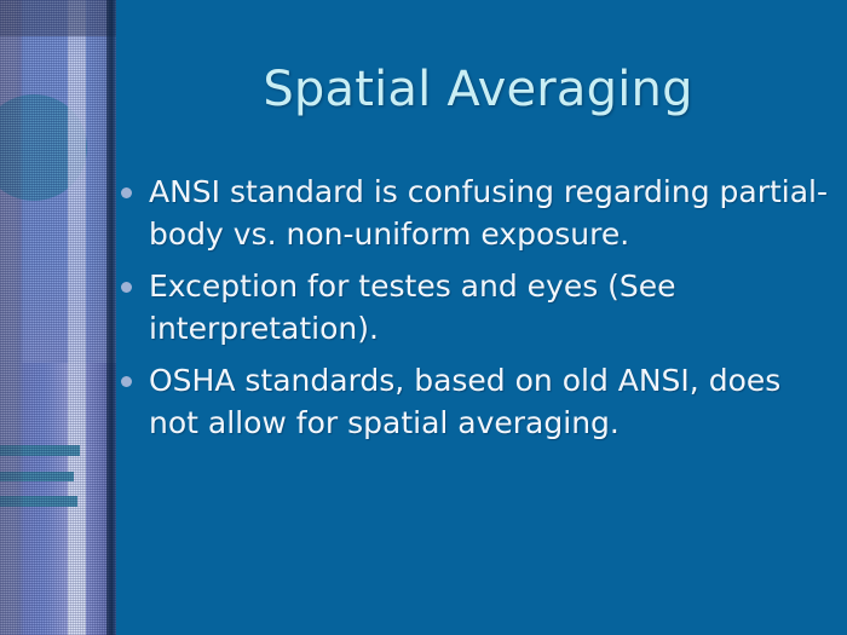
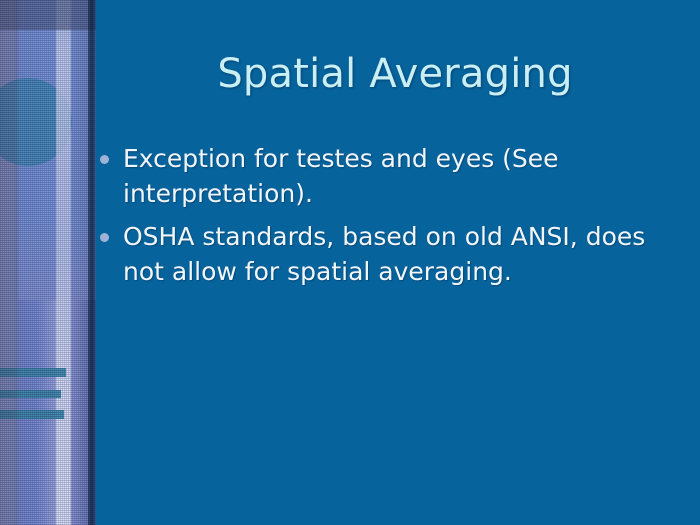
  Spatial Averaging
- ANSI standard is confusing regarding partial-body vs. non-uniform exposure.
  Exception for testes and eyes (See interpretation).
  OSHA standards, based on old ANSI, does not allow for spatial averaging.
